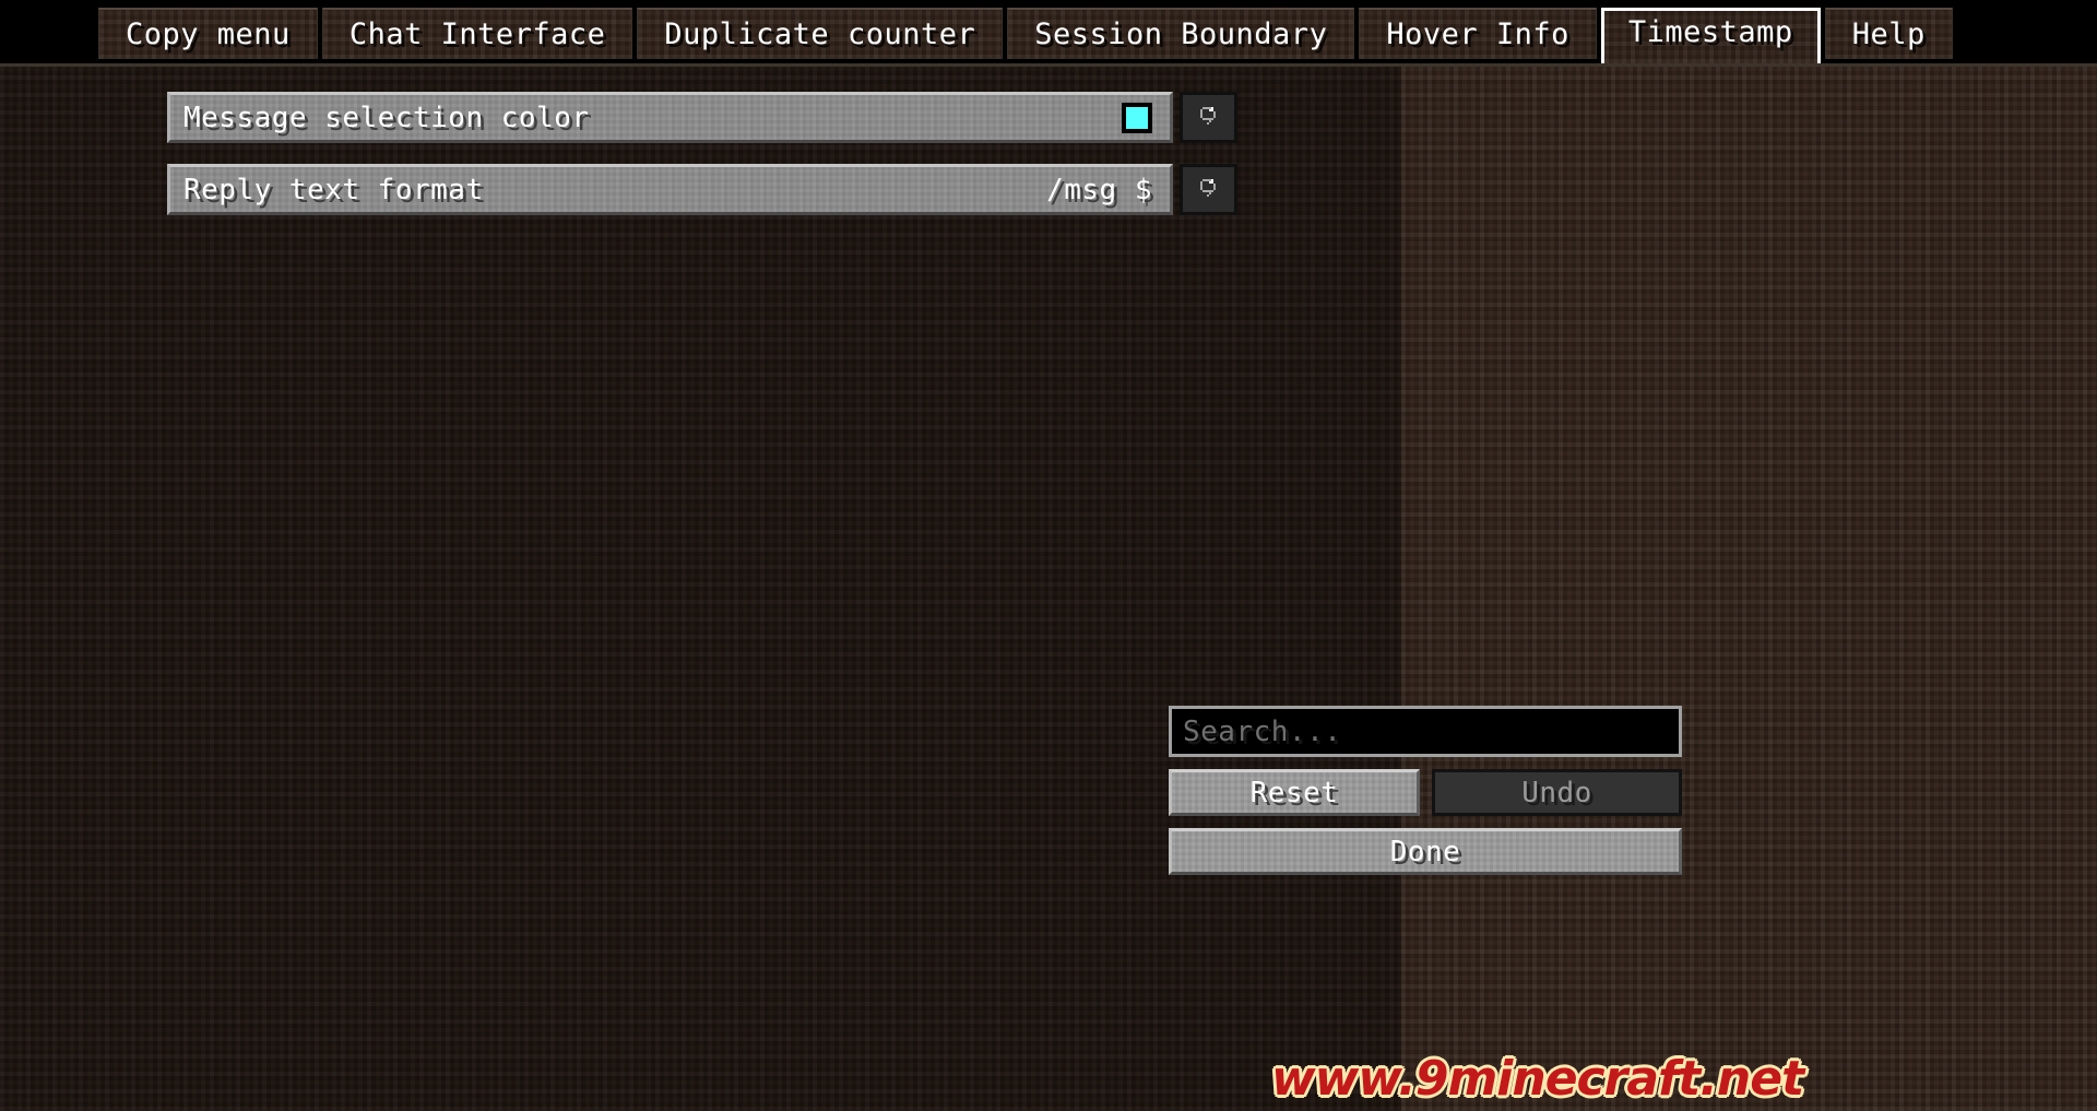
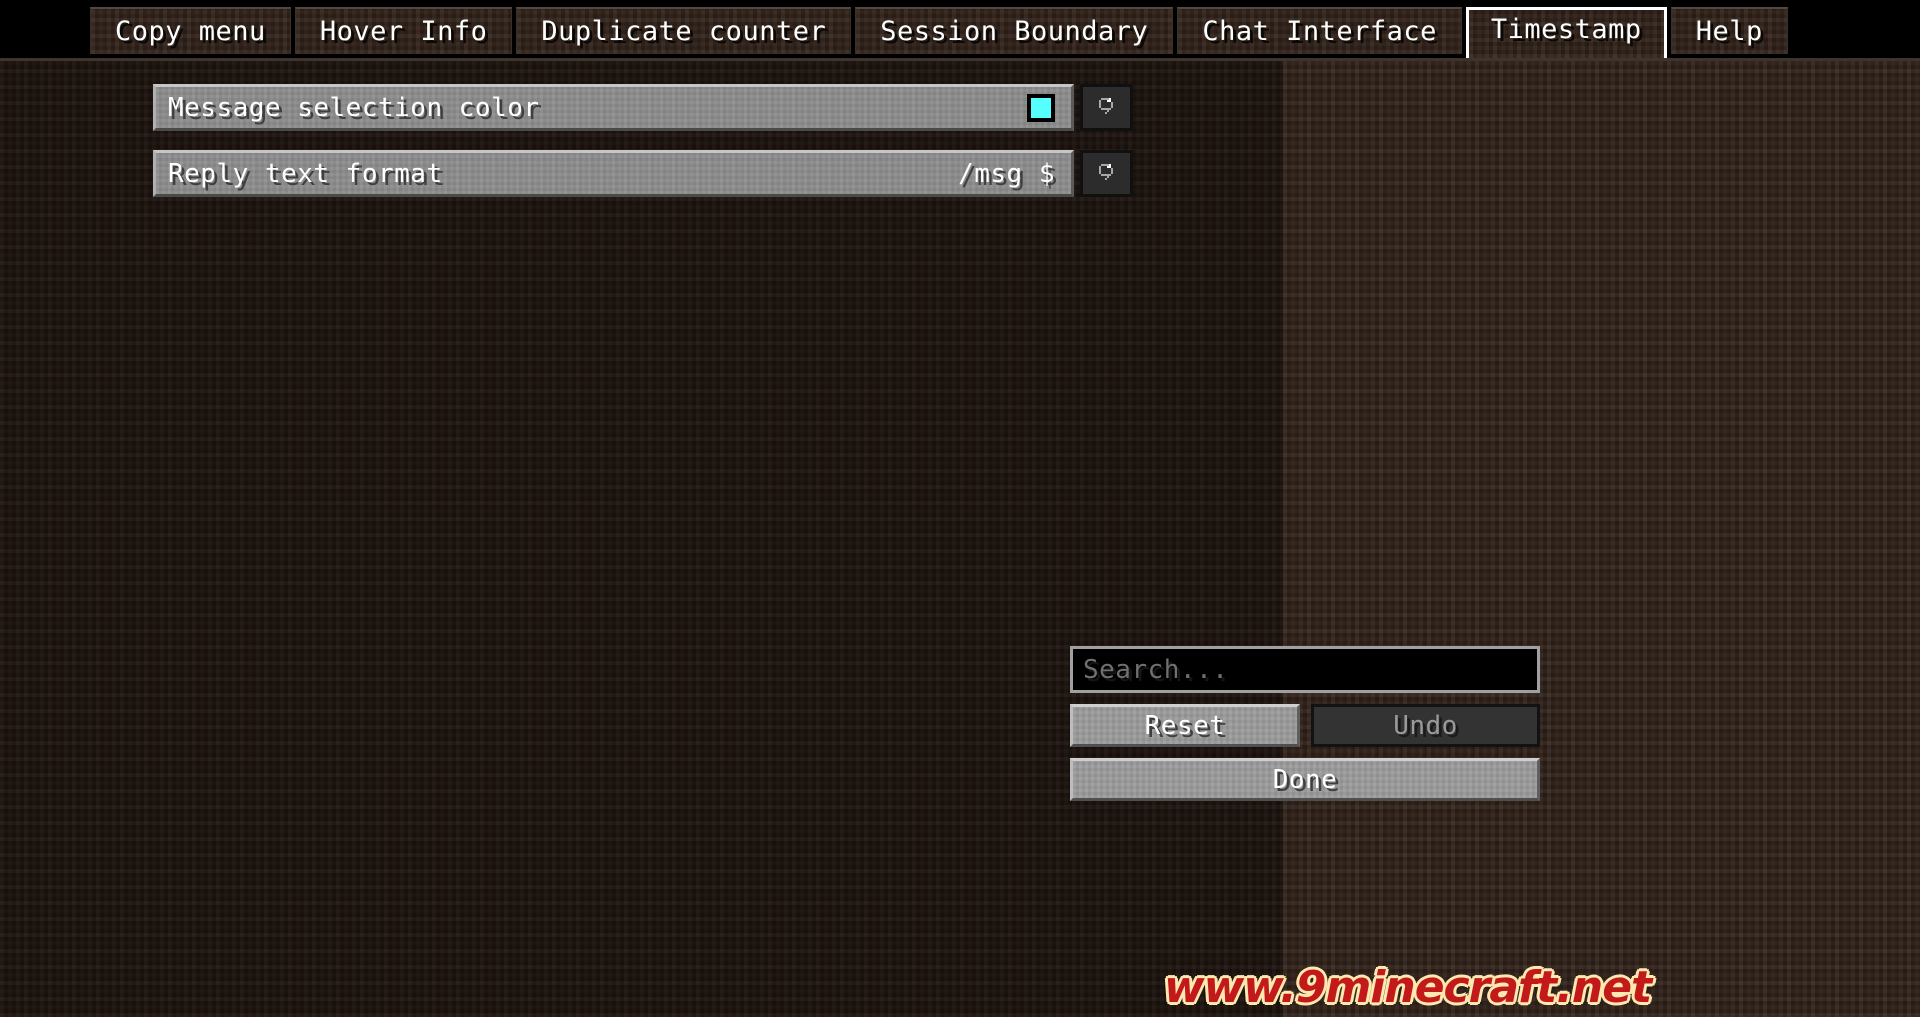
  Message selection color
  Reply text format
  /msg $
  Search...
  Reset
  Undo
  Done
  Copy menu
- Chat Interface
+ Hover Info
  Duplicate counter
  Session Boundary
- Hover Info
+ Chat Interface
  Timestamp
  Help
  www.9minecraft.net
